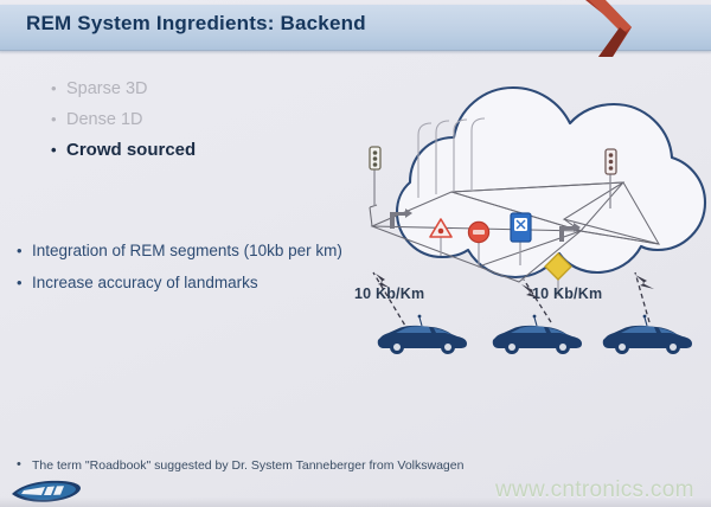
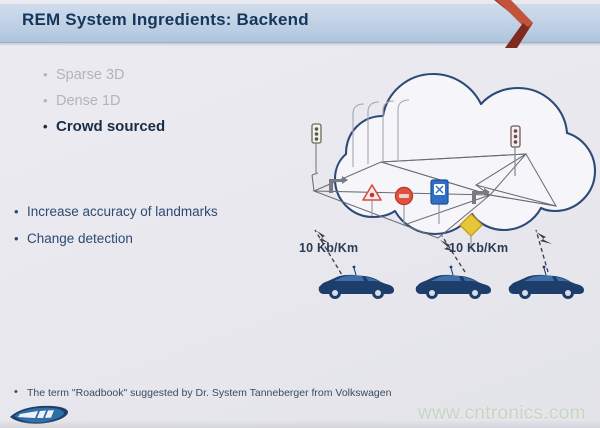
  REM System Ingredients: Backend
  Sparse 3D
  Dense 1D
  Crowd sourced
- Integration of REM segments (10kb per km)
  Increase accuracy of landmarks
+ Change detection
  10 Kb/Km
  10 Kb/Km
  The term "Roadbook" suggested by Dr. System Tanneberger from Volkswagen
  www.cntronics.com
